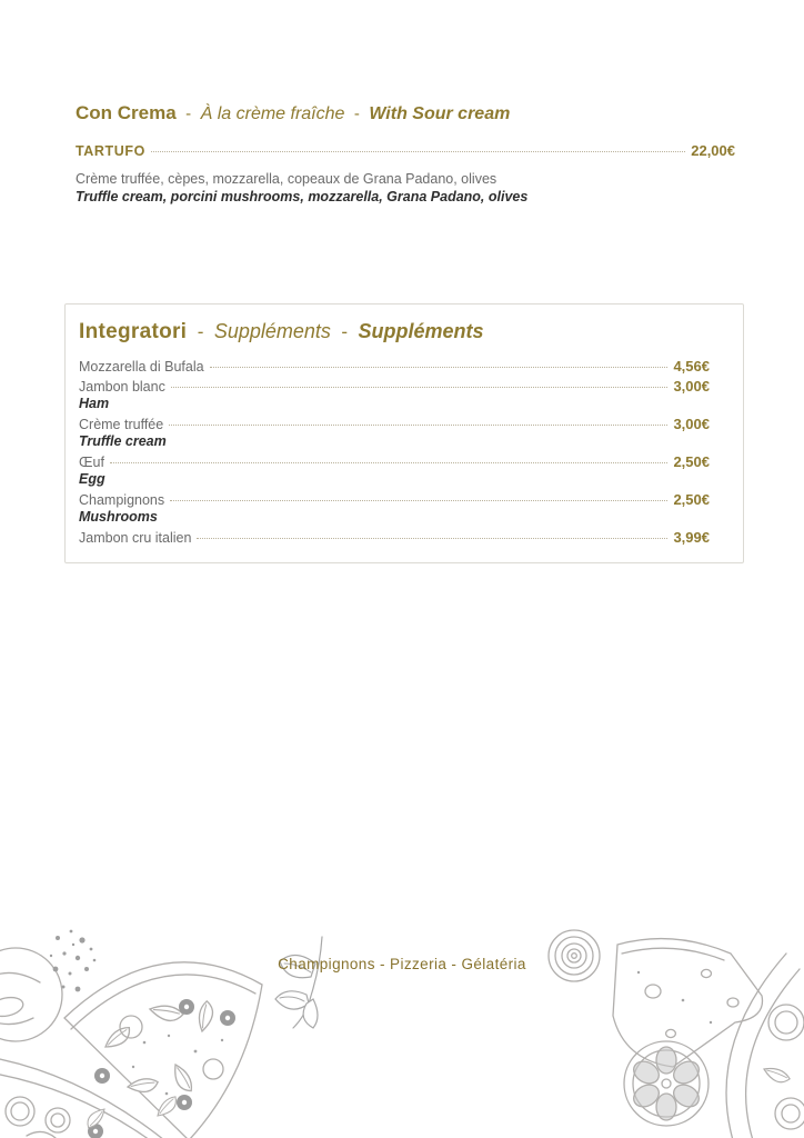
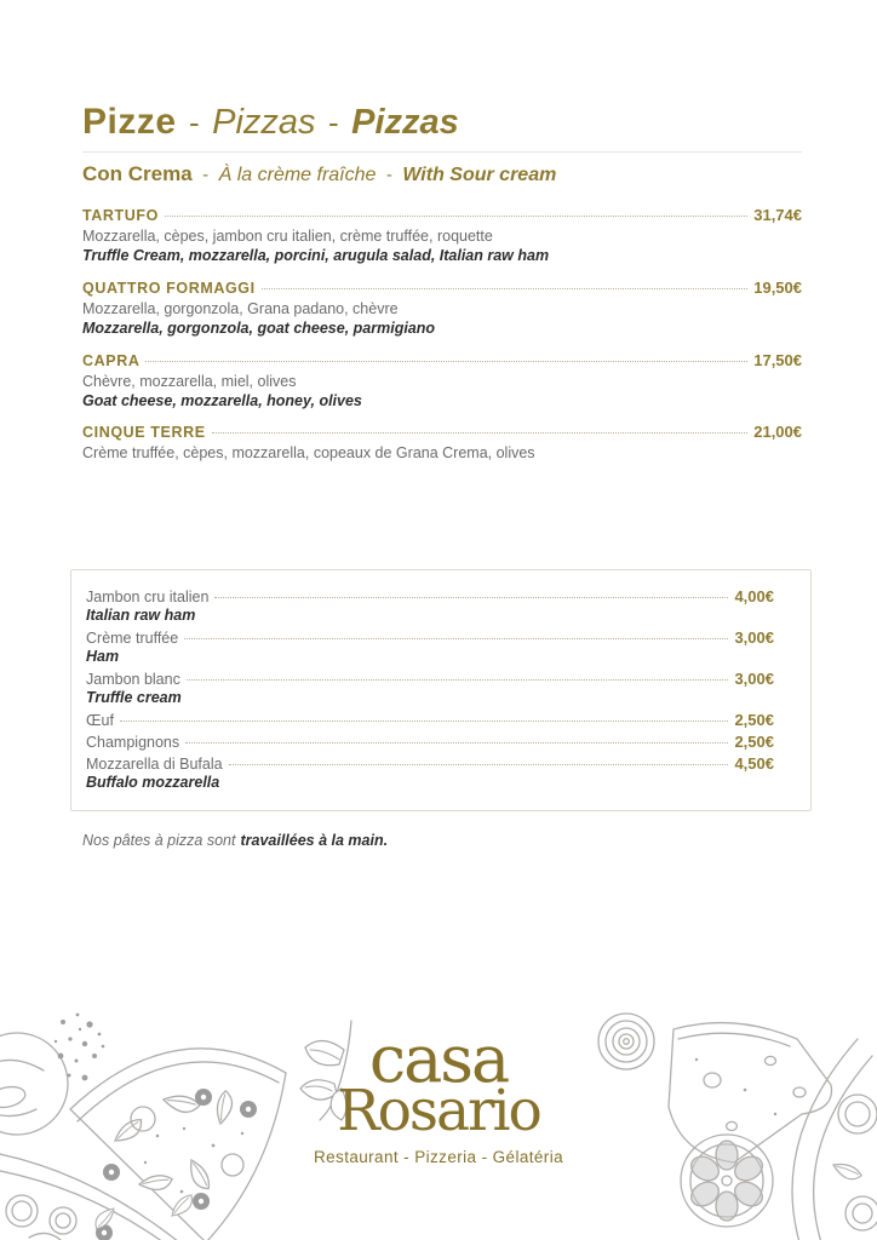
+ Pizze - Pizzas - Pizzas
  Con Crema - À la crème fraîche - With Sour cream
  TARTUFO
- 22,00€
+ 31,74€
+ Mozzarella, cèpes, jambon cru italien, crème truffée, roquette
+ Truffle Cream, mozzarella, porcini, arugula salad, Italian raw ham
+ QUATTRO FORMAGGI
+ 19,50€
+ Mozzarella, gorgonzola, Grana padano, chèvre
+ Mozzarella, gorgonzola, goat cheese, parmigiano
+ CAPRA
+ 17,50€
+ Chèvre, mozzarella, miel, olives
+ Goat cheese, mozzarella, honey, olives
+ CINQUE TERRE
+ 21,00€
- Crème truffée, cèpes, mozzarella, copeaux de Grana Padano, olives
+ Crème truffée, cèpes, mozzarella, copeaux de Grana Crema, olives
- Truffle cream, porcini mushrooms, mozzarella, Grana Padano, olives
- Integratori - Suppléments - Suppléments
- Mozzarella di Bufala
+ Jambon cru italien
- 4,56€
+ 4,00€
+ Italian raw ham
- Jambon blanc
+ Crème truffée
  3,00€
  Ham
- Crème truffée
+ Jambon blanc
  3,00€
  Truffle cream
  Œuf
  2,50€
- Egg
  Champignons
  2,50€
- Mushrooms
- Jambon cru italien
+ Mozzarella di Bufala
- 3,99€
+ 4,50€
+ Buffalo mozzarella
+ Nos pâtes à pizza sont travaillées à la main.
+ casa
+ Rosario
- Champignons - Pizzeria - Gélatéria
+ Restaurant - Pizzeria - Gélatéria
